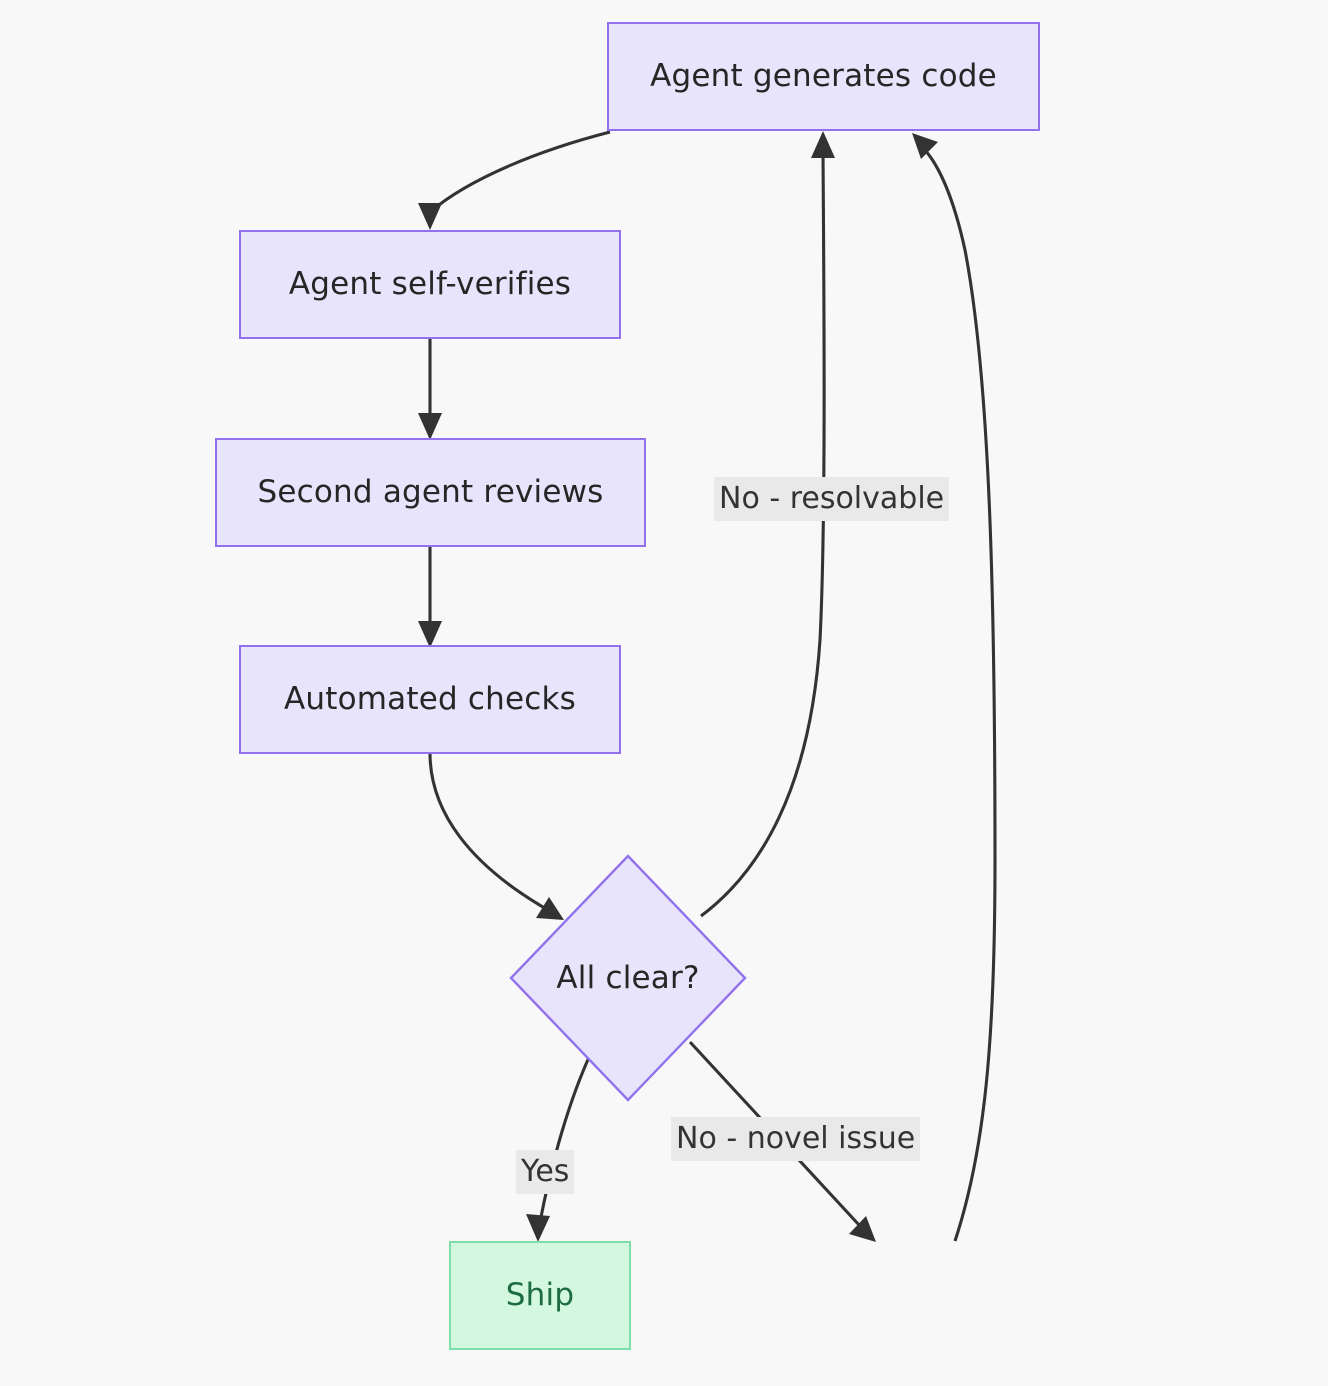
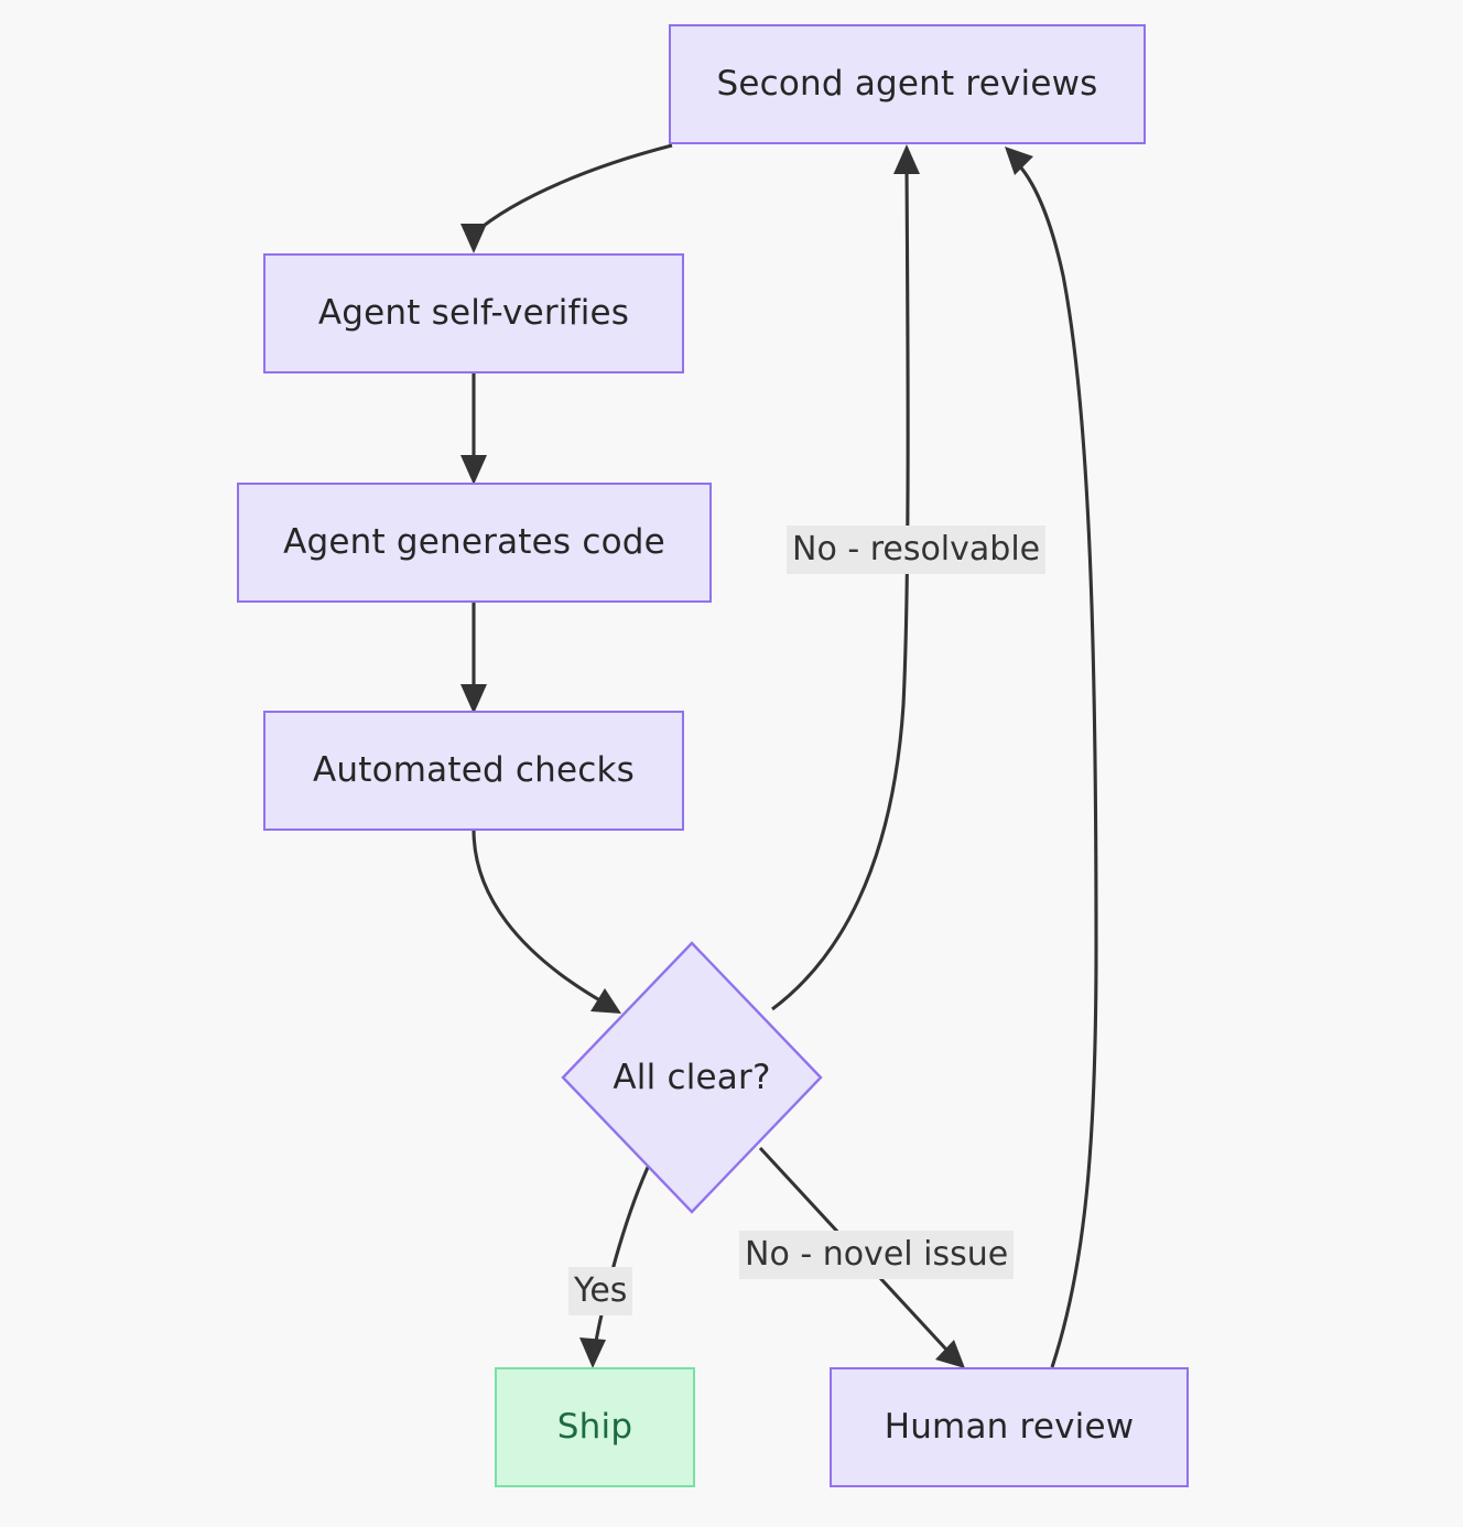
- Agent generates code
+ Second agent reviews
  Agent self-verifies
- Second agent reviews
+ Agent generates code
  Automated checks
  All clear?
  Ship
+ Human review
  No - resolvable
  No - novel issue
  Yes
